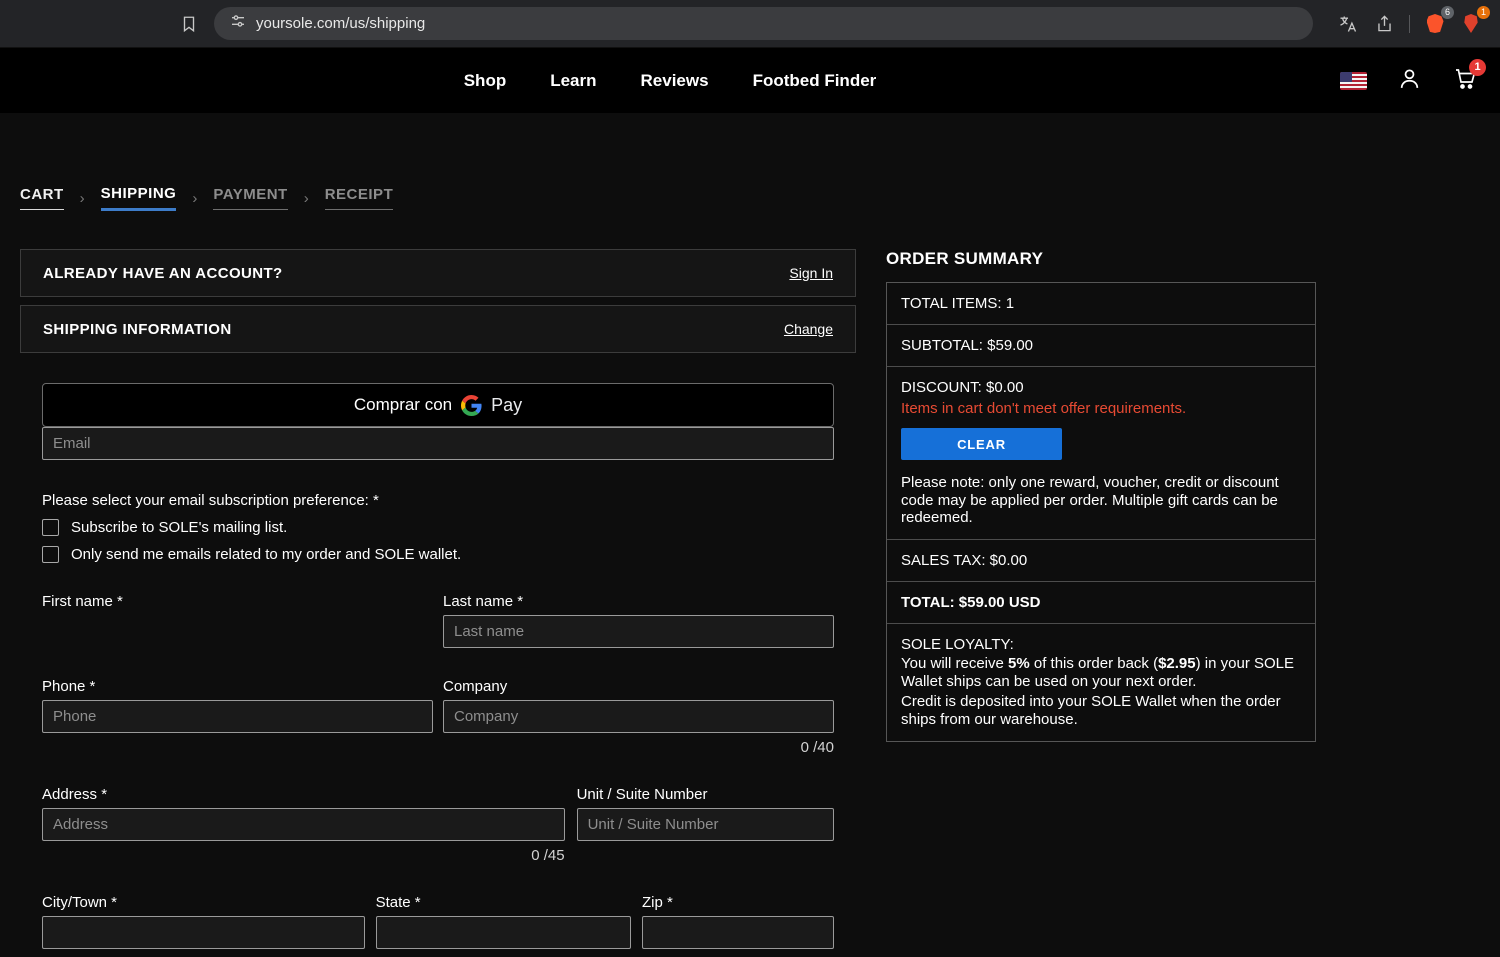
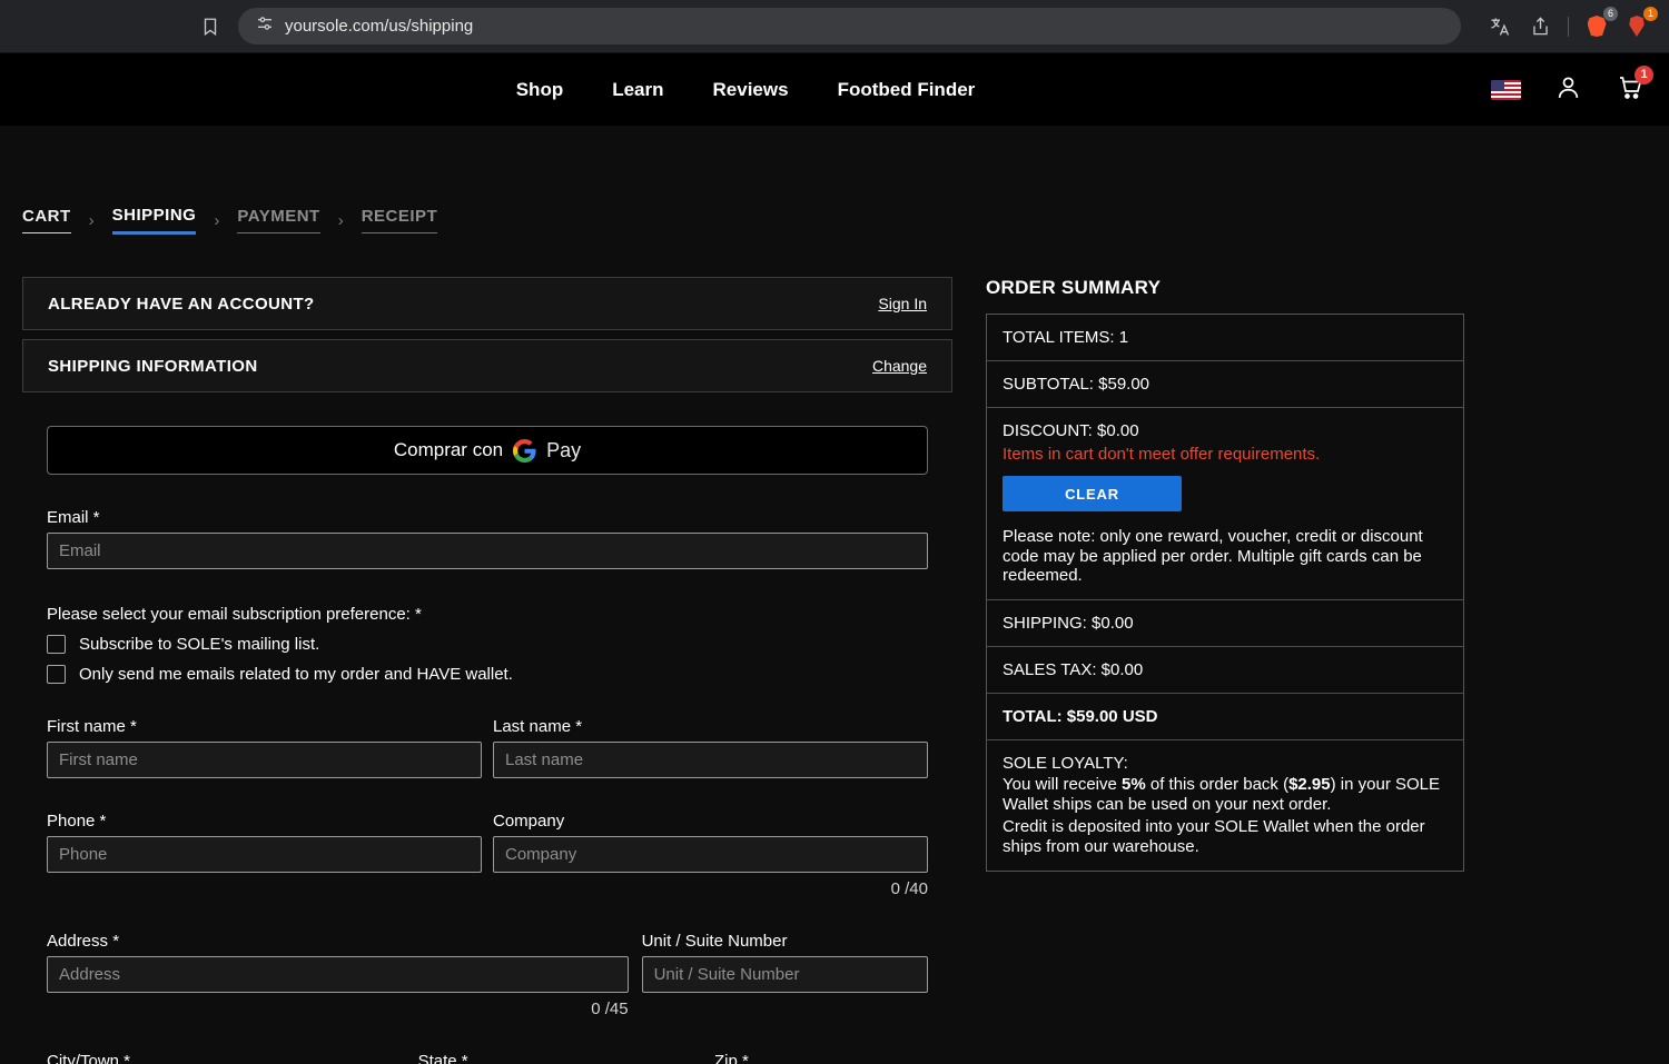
  yoursole.com/us/shipping
  6
  1
  Shop
  Learn
  Reviews
  Footbed Finder
  1
  CART
  ›
  SHIPPING
  ›
  PAYMENT
  ›
  RECEIPT
  ALREADY HAVE AN ACCOUNT?
  Sign In
  SHIPPING INFORMATION
  Change
  Comprar con
  Pay
+ Email *
  Email
  Please select your email subscription preference: *
  Subscribe to SOLE's mailing list.
- Only send me emails related to my order and SOLE wallet.
+ Only send me emails related to my order and HAVE wallet.
  First name *
+ First name
  Last name *
  Last name
  Phone *
  Phone
  Company
  Company
  0 /40
  Address *
  Address
  0 /45
  Unit / Suite Number
  Unit / Suite Number
  City/Town *
  State *
  Zip *
  ORDER SUMMARY
  TOTAL ITEMS: 1
  SUBTOTAL: $59.00
  DISCOUNT: $0.00
  Items in cart don't meet offer requirements.
  CLEAR
  Please note: only one reward, voucher, credit or discount code may be applied per order. Multiple gift cards can be redeemed.
+ SHIPPING: $0.00
  SALES TAX: $0.00
  TOTAL: $59.00 USD
  SOLE LOYALTY:
  You will receive 5% of this order back ($2.95) in your SOLE Wallet ships can be used on your next order.
  Credit is deposited into your SOLE Wallet when the order ships from our warehouse.
